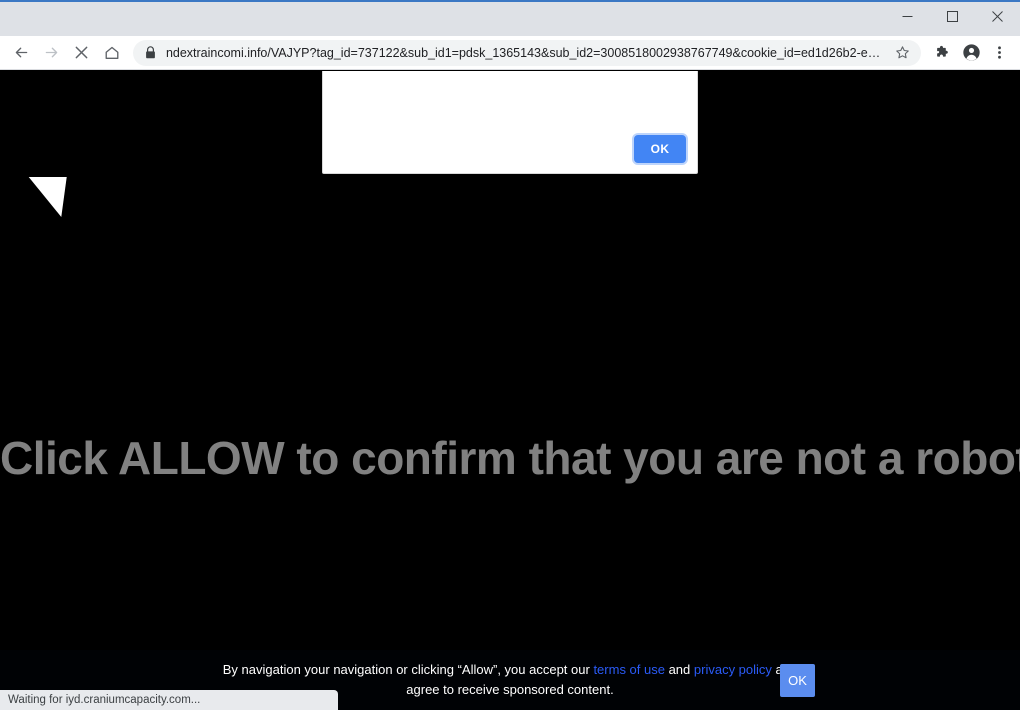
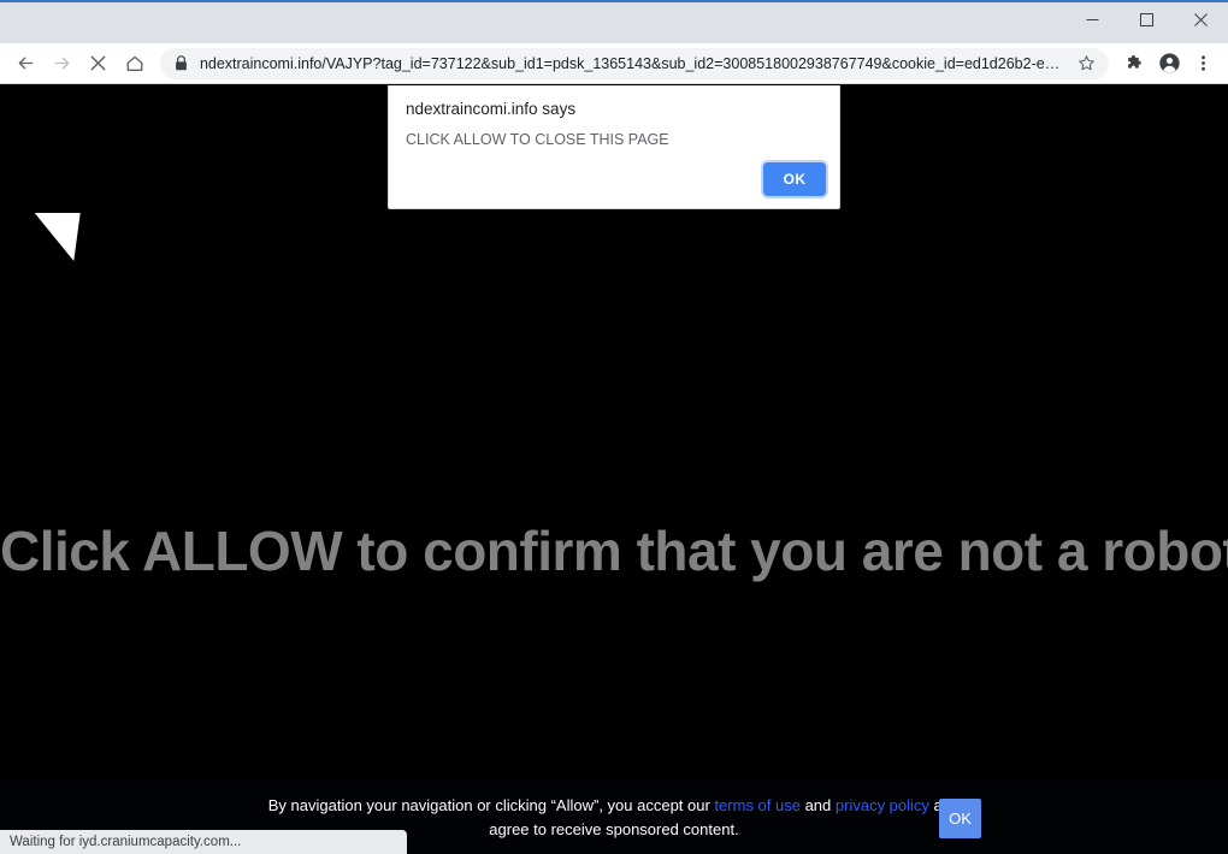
  ndextraincomi.info/VAJYP?tag_id=737122&sub_id1=pdsk_1365143&sub_id2=3008518002938767749&cookie_id=ed1d26b2-e92f
  Click ALLOW to confirm that you are not a robo
+ ndextraincomi.info says
+ CLICK ALLOW TO CLOSE THIS PAGE
  OK
  By navigation your navigation or clicking “Allow”, you accept our terms of use and privacy policy agree to receive sponsored content.
  OK
  Waiting for iyd.craniumcapacity.com...
